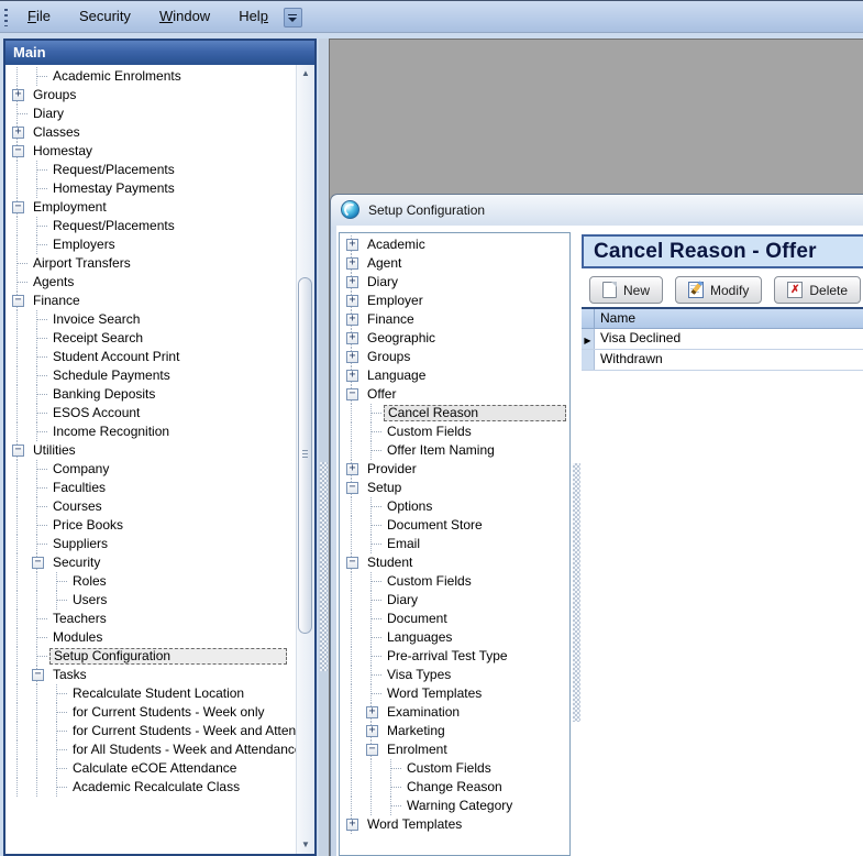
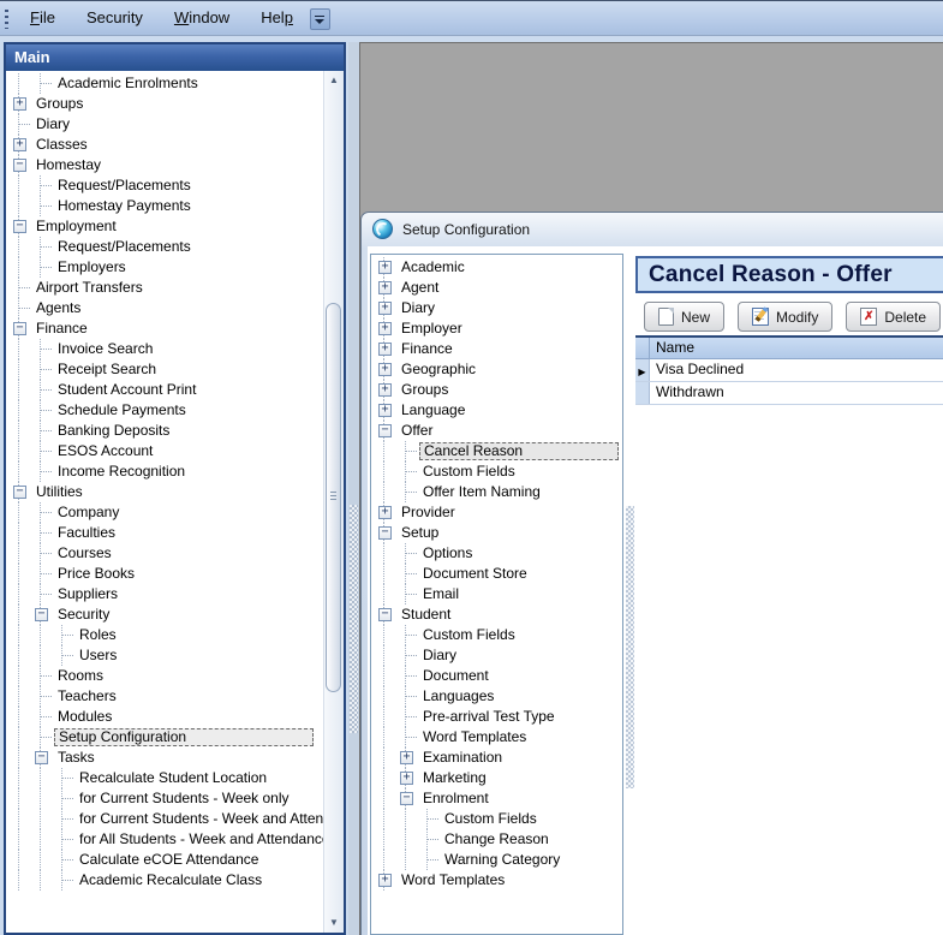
  File
  Security
  Window
  Help
  Main
  Academic Enrolments
  +
  Groups
  Diary
  +
  Classes
  −
  Homestay
  Request/Placements
  Homestay Payments
  −
  Employment
  Request/Placements
  Employers
  Airport Transfers
  Agents
  −
  Finance
  Invoice Search
  Receipt Search
  Student Account Print
  Schedule Payments
  Banking Deposits
  ESOS Account
  Income Recognition
  −
  Utilities
  Company
  Faculties
  Courses
  Price Books
  Suppliers
  −
  Security
  Roles
  Users
+ Rooms
  Teachers
  Modules
  Setup Configuration
  −
  Tasks
  Recalculate Student Location
  for Current Students - Week only
  for Current Students - Week and Atten
  for All Students - Week and Attendanc
  Calculate eCOE Attendance
  Academic Recalculate Class
  ▲
  ▼
  Setup Configuration
  +
  Academic
  +
  Agent
  +
  Diary
  +
  Employer
  +
  Finance
  +
  Geographic
  +
  Groups
  +
  Language
  −
  Offer
  Cancel Reason
  Custom Fields
  Offer Item Naming
  +
  Provider
  −
  Setup
  Options
  Document Store
  Email
  −
  Student
  Custom Fields
  Diary
  Document
  Languages
  Pre-arrival Test Type
- Visa Types
  Word Templates
  +
  Examination
  +
  Marketing
  −
  Enrolment
  Custom Fields
  Change Reason
  Warning Category
  +
  Word Templates
  Cancel Reason - Offer
  New
  Modify
  ✗
  Delete
  Name
  ▶
  Visa Declined
  Withdrawn
